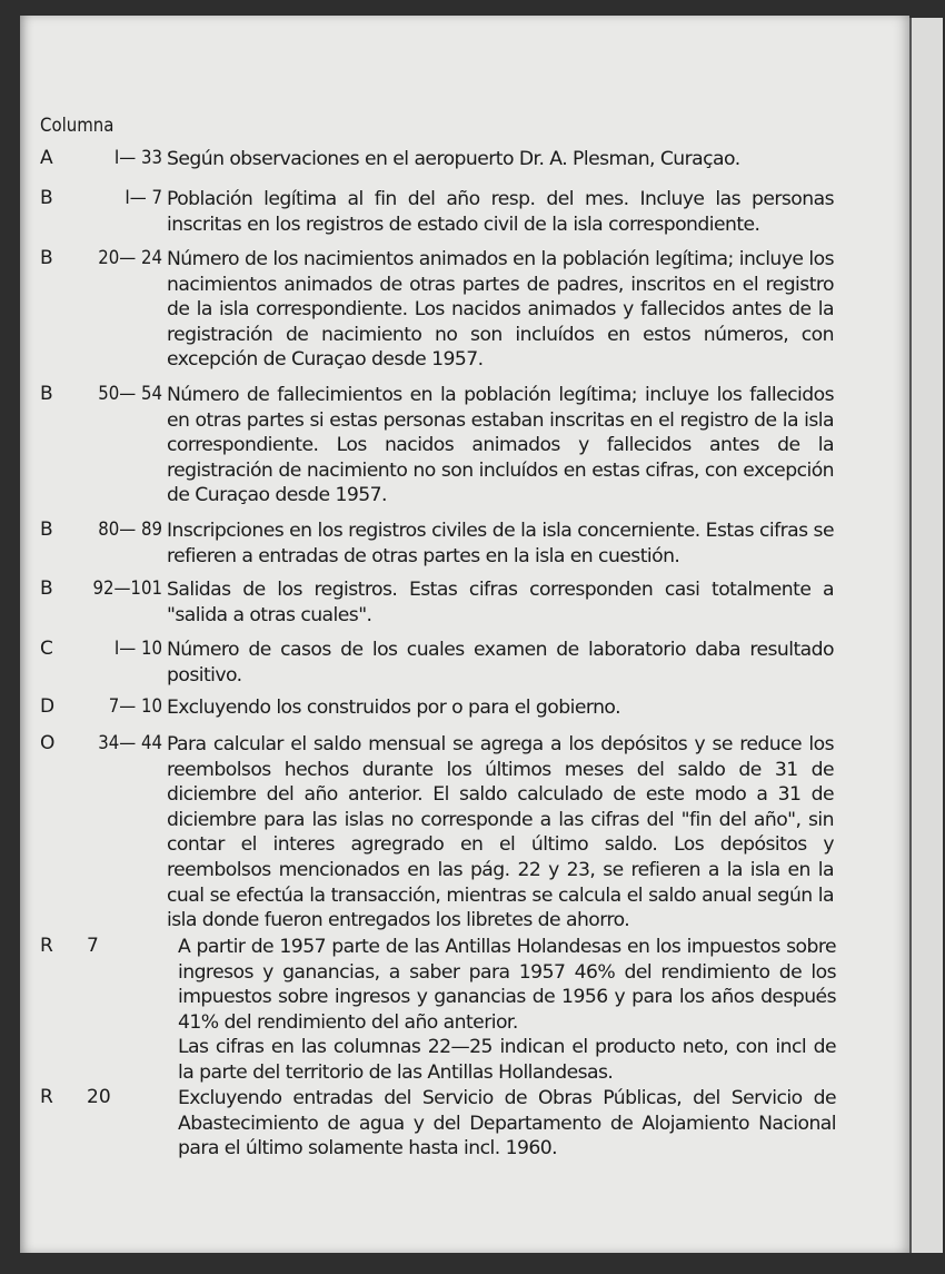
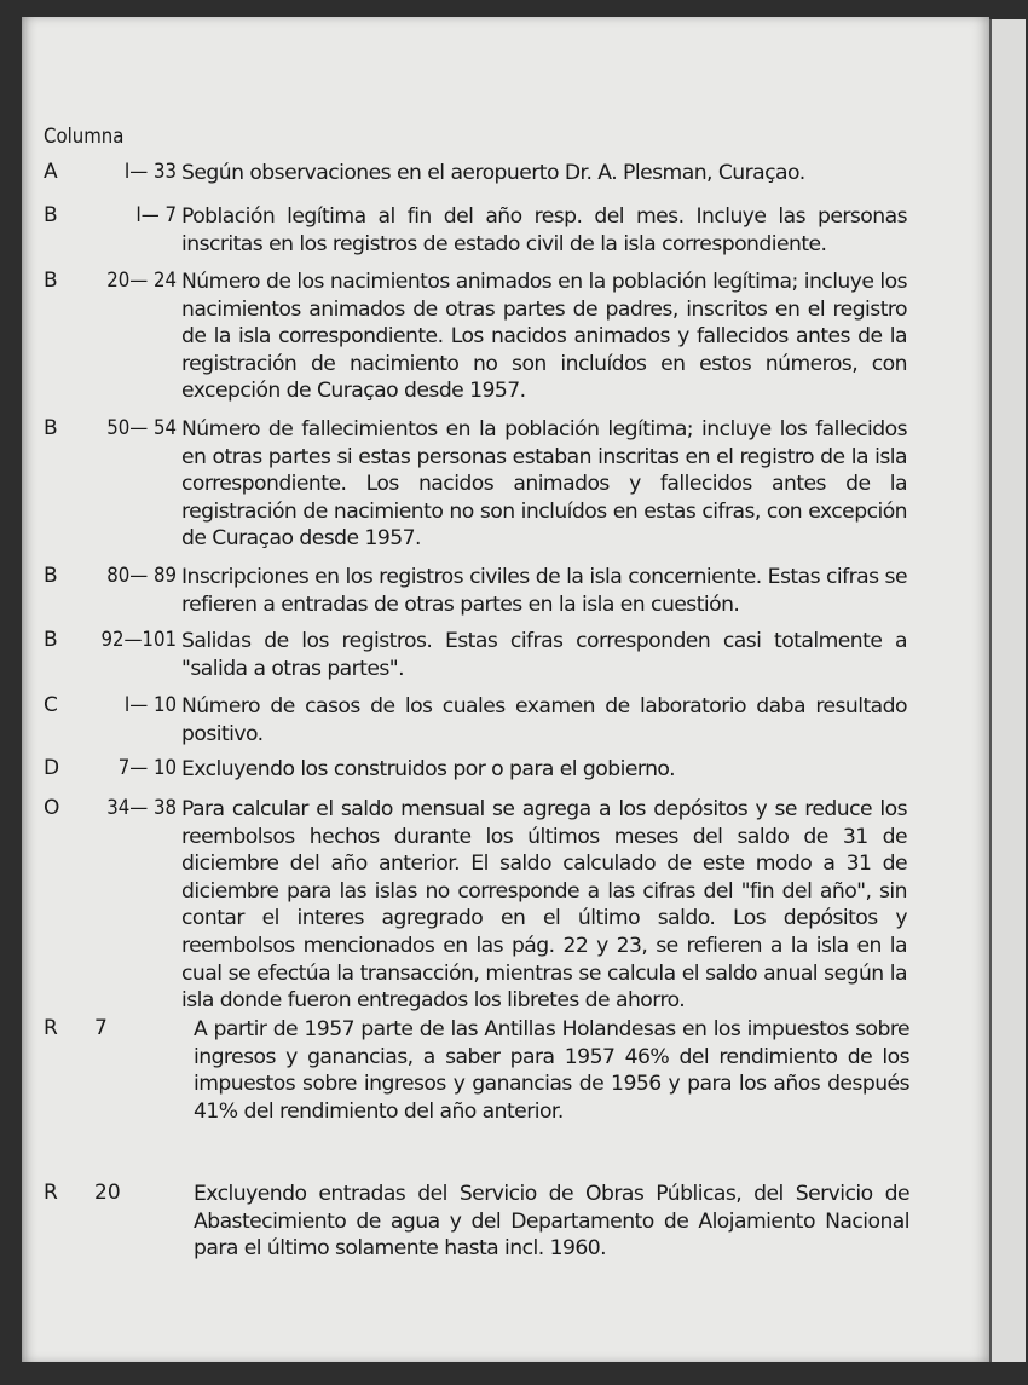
  Columna
  A
  I— 33
  Según observaciones en el aeropuerto Dr. A. Plesman, Curaçao.
  B
  I— 7
  Población legítima al fin del año resp. del mes. Incluye las personas inscritas en los registros de estado civil de la isla correspondiente.
  B
  20— 24
  Número de los nacimientos animados en la población legítima; incluye los nacimientos animados de otras partes de padres, inscritos en el registro de la isla correspondiente. Los nacidos animados y fallecidos antes de la registración de nacimiento no son incluídos en estos números, con excepción de Curaçao desde 1957.
  B
  50— 54
  Número de fallecimientos en la población legítima; incluye los fallecidos en otras partes si estas personas estaban inscritas en el registro de la isla correspondiente. Los nacidos animados y fallecidos antes de la registración de nacimiento no son incluídos en estas cifras, con excepción de Curaçao desde 1957.
  B
  80— 89
  Inscripciones en los registros civiles de la isla concerniente. Estas cifras se refieren a entradas de otras partes en la isla en cuestión.
  B
  92—101
- Salidas de los registros. Estas cifras corresponden casi totalmente a "salida a otras cuales".
+ Salidas de los registros. Estas cifras corresponden casi totalmente a "salida a otras partes".
  C
  I— 10
  Número de casos de los cuales examen de laboratorio daba resultado positivo.
  D
  7— 10
  Excluyendo los construidos por o para el gobierno.
  O
- 34— 44
+ 34— 38
  Para calcular el saldo mensual se agrega a los depósitos y se reduce los reembolsos hechos durante los últimos meses del saldo de 31 de diciembre del año anterior. El saldo calculado de este modo a 31 de diciembre para las islas no corresponde a las cifras del "fin del año", sin contar el interes agregrado en el último saldo. Los depósitos y reembolsos mencionados en las pág. 22 y 23, se refieren a la isla en la cual se efectúa la transacción, mientras se calcula el saldo anual según la isla donde fueron entregados los libretes de ahorro.
  R
  7
  A partir de 1957 parte de las Antillas Holandesas en los impuestos sobre ingresos y ganancias, a saber para 1957 46% del rendimiento de los impuestos sobre ingresos y ganancias de 1956 y para los años después 41% del rendimiento del año anterior.
- Las cifras en las columnas 22—25 indican el producto neto, con incl de la parte del territorio de las Antillas Hollandesas.
  R
  20
  Excluyendo entradas del Servicio de Obras Públicas, del Servicio de Abastecimiento de agua y del Departamento de Alojamiento Nacional para el último solamente hasta incl. 1960.
